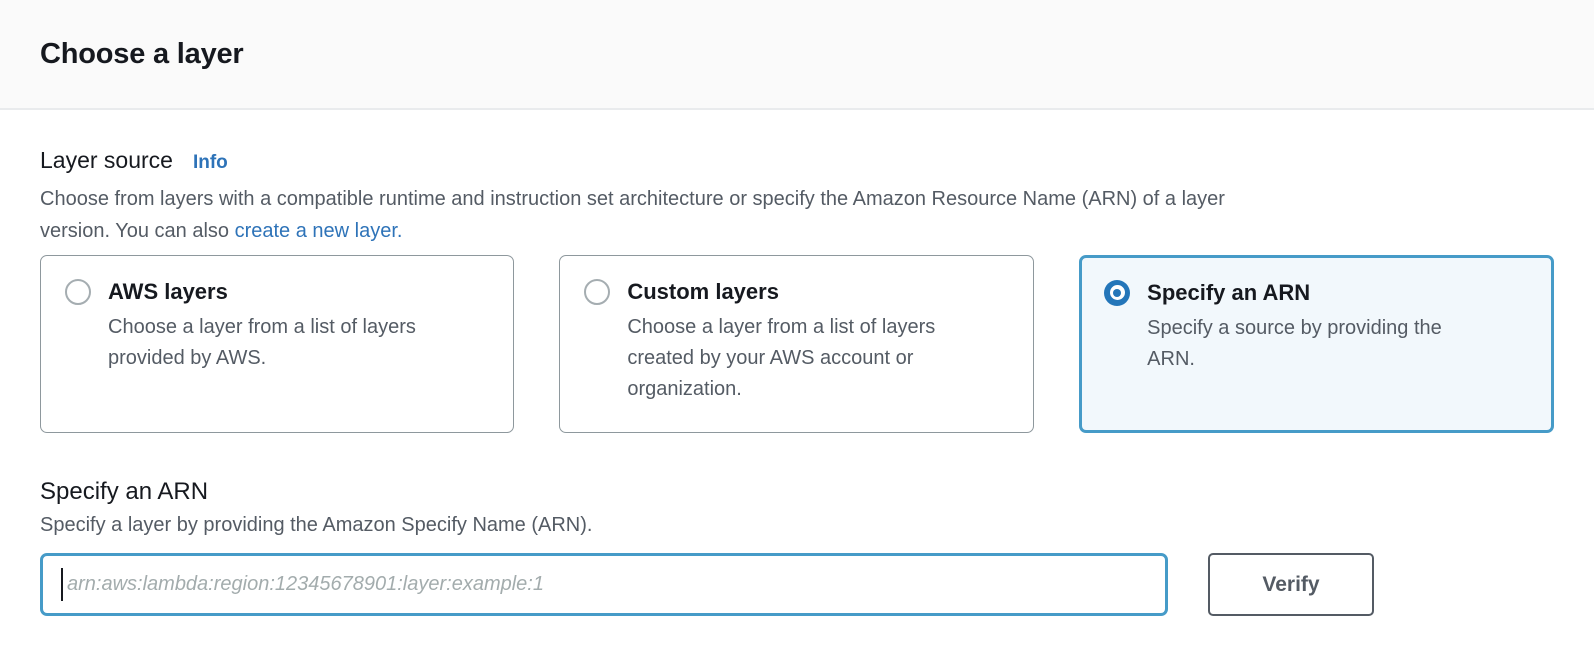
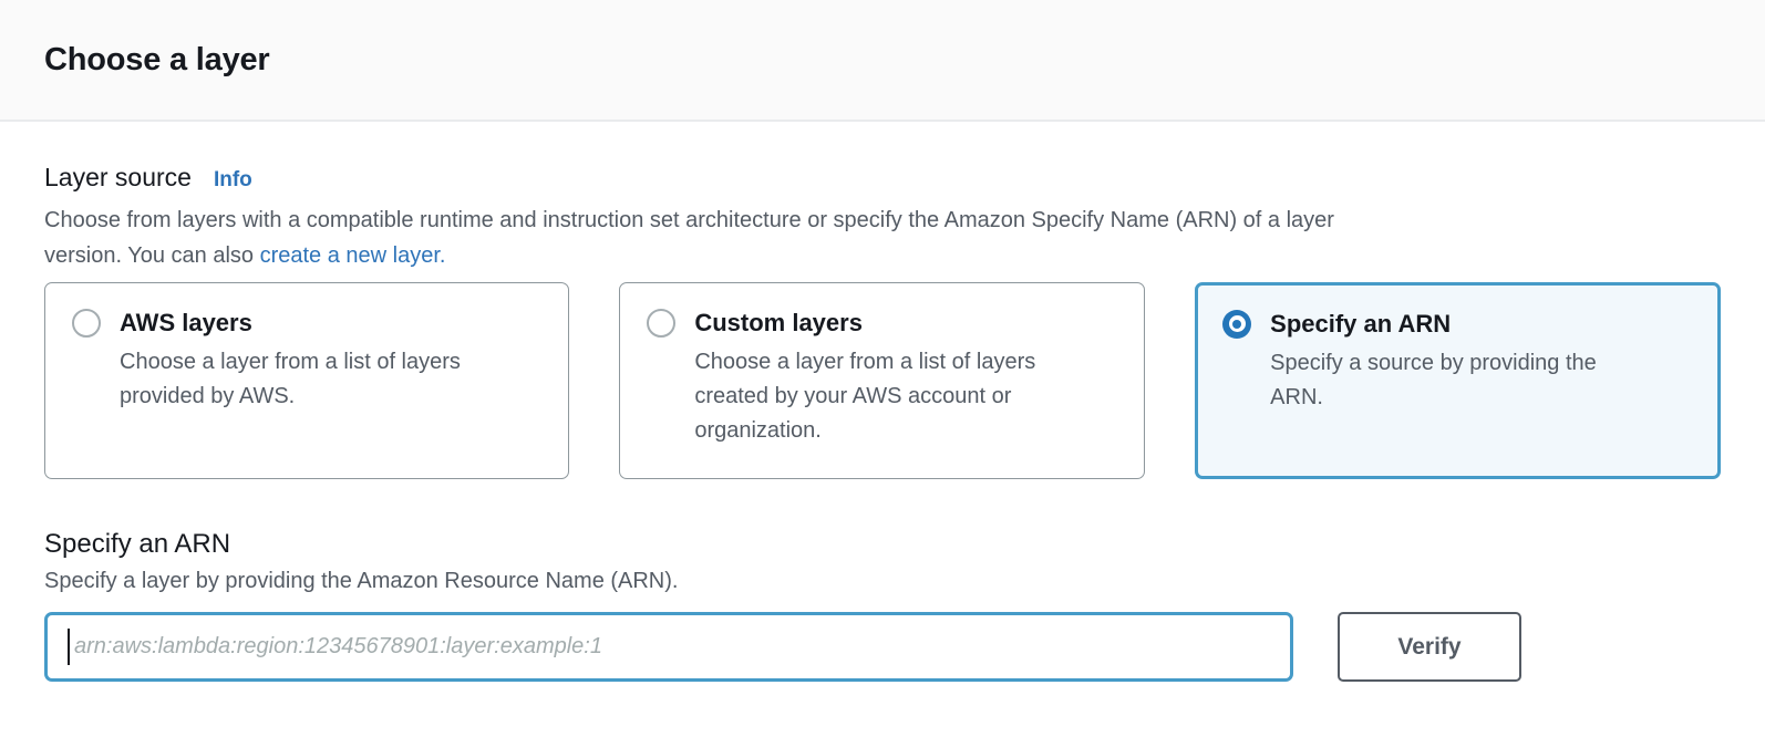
  Choose a layer
  Layer source
  Info
- Choose from layers with a compatible runtime and instruction set architecture or specify the Amazon Resource Name (ARN) of a layer
+ Choose from layers with a compatible runtime and instruction set architecture or specify the Amazon Specify Name (ARN) of a layer
  version. You can also create a new layer.
  AWS layers
  Choose a layer from a list of layers provided by AWS.
  Custom layers
  Choose a layer from a list of layers created by your AWS account or organization.
  Specify an ARN
  Specify a source by providing the ARN.
  Specify an ARN
- Specify a layer by providing the Amazon Specify Name (ARN).
+ Specify a layer by providing the Amazon Resource Name (ARN).
  arn:aws:lambda:region:12345678901:layer:example:1
  Verify
